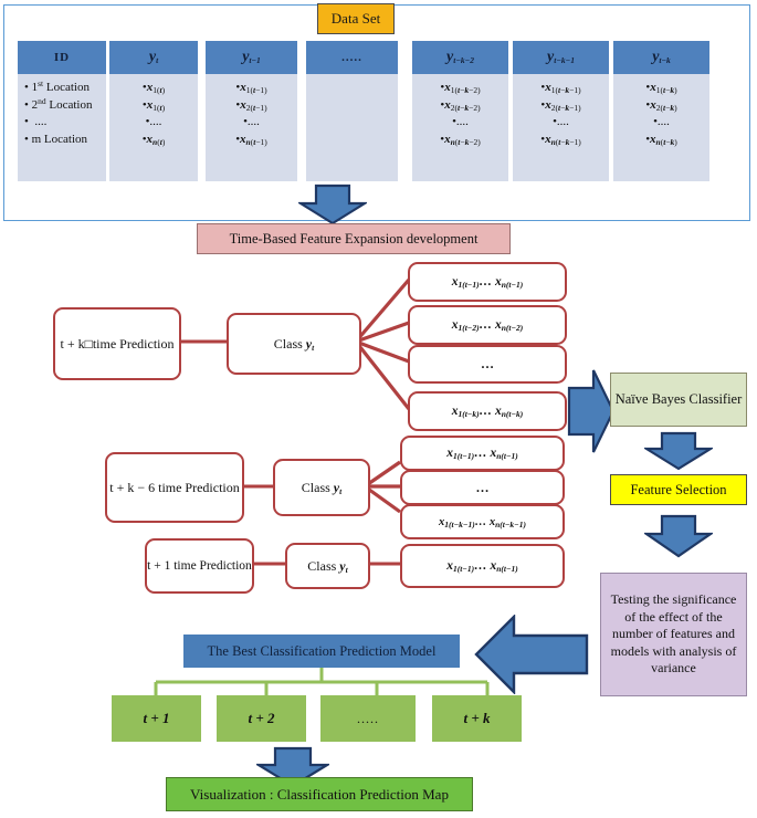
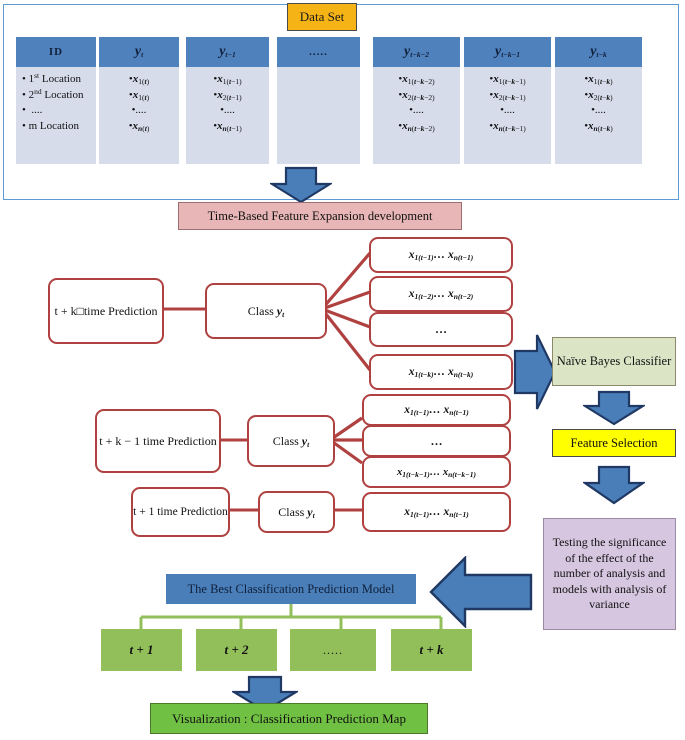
  Data Set
  ID
  • 1st Location
  • 2nd Location
  • ....
  • m Location
  y
  t
  •x1(t)
  •x1(t)
  •....
  •xn(t)
  y
  t−1
  •x1(t−1)
  •x2(t−1)
  •....
  •xn(t−1)
  .....
  y
  t−k−2
  •x1(t−k−2)
  •x2(t−k−2)
  •....
  •xn(t−k−2)
  y
  t−k−1
  •x1(t−k−1)
  •x2(t−k−1)
  •....
  •xn(t−k−1)
  y
  t−k
  •x1(t−k)
  •x2(t−k)
  •....
  •xn(t−k)
  Time-Based Feature Expansion development
  t + k□time Prediction
  Class yt
  x1(t−1)… xn(t−1)
  x1(t−2)… xn(t−2)
  …
  x1(t−k)… xn(t−k)
- t + k − 6 time Prediction
+ t + k − 1 time Prediction
  Class yt
  x1(t−1)… xn(t−1)
  …
  x1(t−k−1)… xn(t−k−1)
  t + 1 time Prediction
  Class yt
  x1(t−1)… xn(t−1)
  Naïve Bayes Classifier
  Feature Selection
- Testing the significance of the effect of the number of features and models with analysis of variance
+ Testing the significance of the effect of the number of analysis and models with analysis of variance
  The Best Classification Prediction Model
  t + 1
  t + 2
  .....
  t + k
  Visualization : Classification Prediction Map
